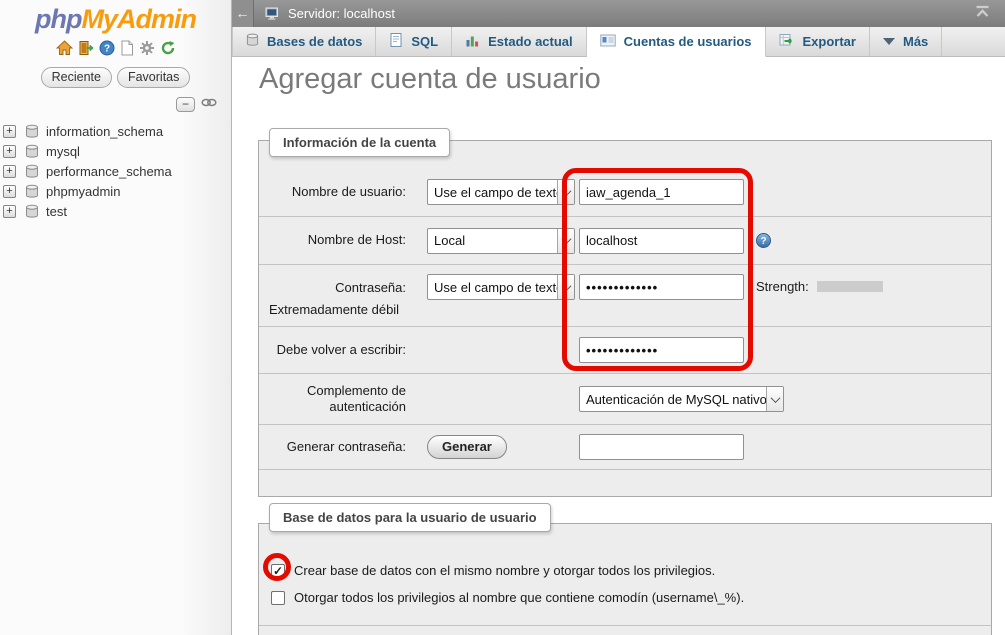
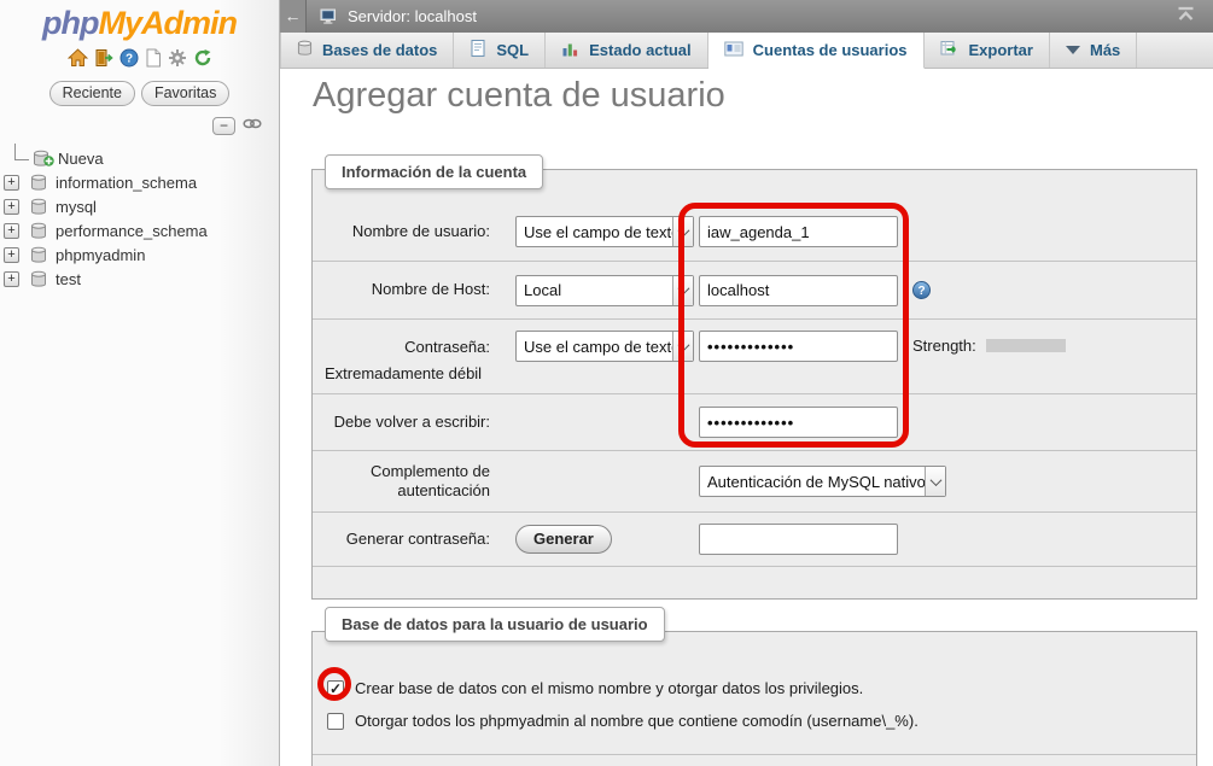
  phpMyAdmin
  ?
  Reciente
  Favoritas
  −
+ Nueva
  +
  information_schema
  +
  mysql
  +
  performance_schema
  +
  phpmyadmin
  +
  test
  ←
  Servidor: localhost
  Bases de datos
  SQL
  Estado actual
  Cuentas de usuarios
  Exportar
  Más
  Agregar cuenta de usuario
  Información de la cuenta
  Nombre de usuario:
  Use el campo de text
  iaw_agenda_1
  Nombre de Host:
  Local
  localhost
  ?
  Contraseña:
  Use el campo de text
  •••••••••••••
  Strength:
  Extremadamente débil
  Debe volver a escribir:
  •••••••••••••
  Complemento de autenticación
  Autenticación de MySQL nativo
  Generar contraseña:
  Generar
  Base de datos para la usuario de usuario
  ✓
- Crear base de datos con el mismo nombre y otorgar todos los privilegios.
+ Crear base de datos con el mismo nombre y otorgar datos los privilegios.
- Otorgar todos los privilegios al nombre que contiene comodín (username\_%).
+ Otorgar todos los phpmyadmin al nombre que contiene comodín (username\_%).
